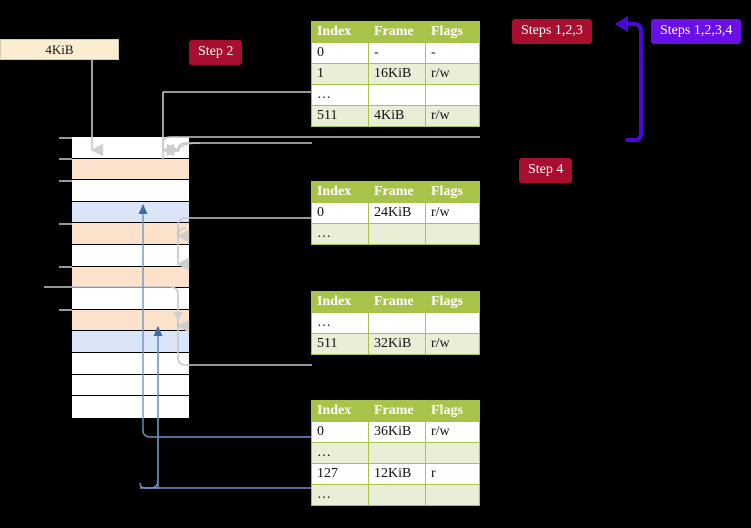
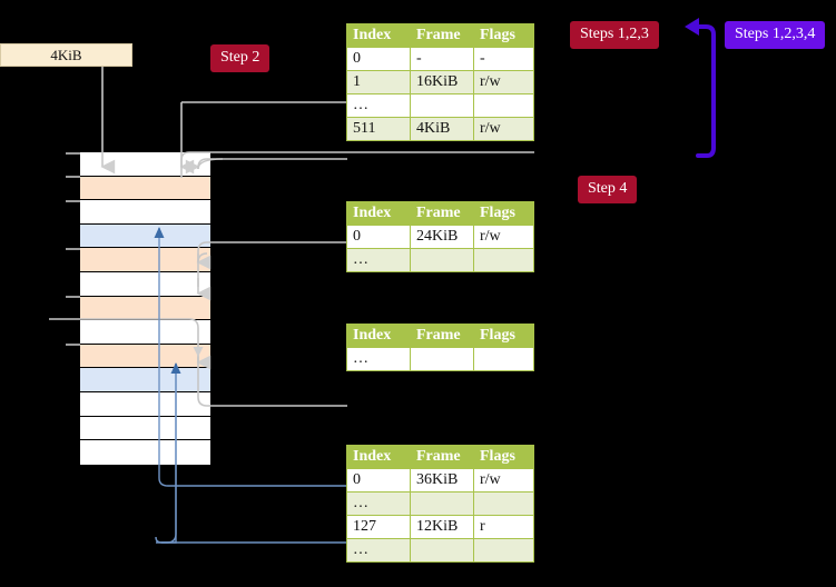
  4KiB
  Step 2
  Steps 1,2,3
  Steps 1,2,3,4
  Step 4
  Index	Frame	Flags
  0	-	-
  1	16KiB	r/w
  …
  511	4KiB	r/w
  Index	Frame	Flags
  0	24KiB	r/w
  …
  Index	Frame	Flags
  …
- 511	32KiB	r/w
  Index	Frame	Flags
  0	36KiB	r/w
  …
  127	12KiB	r
  …
